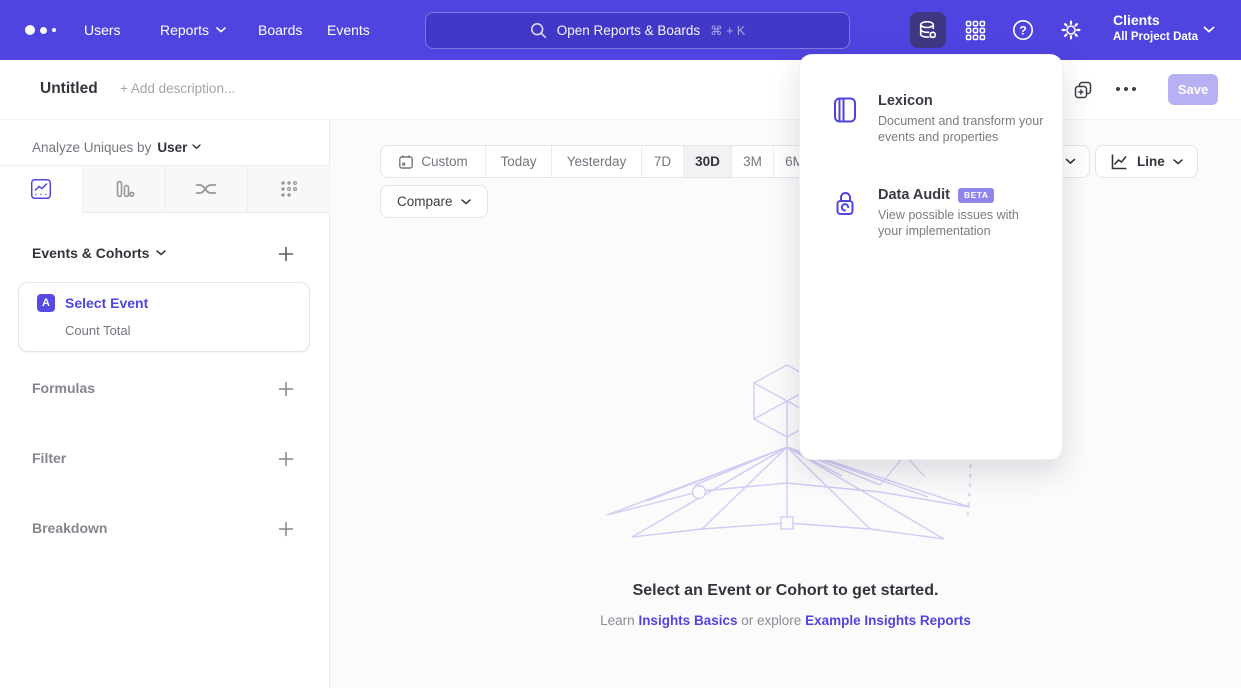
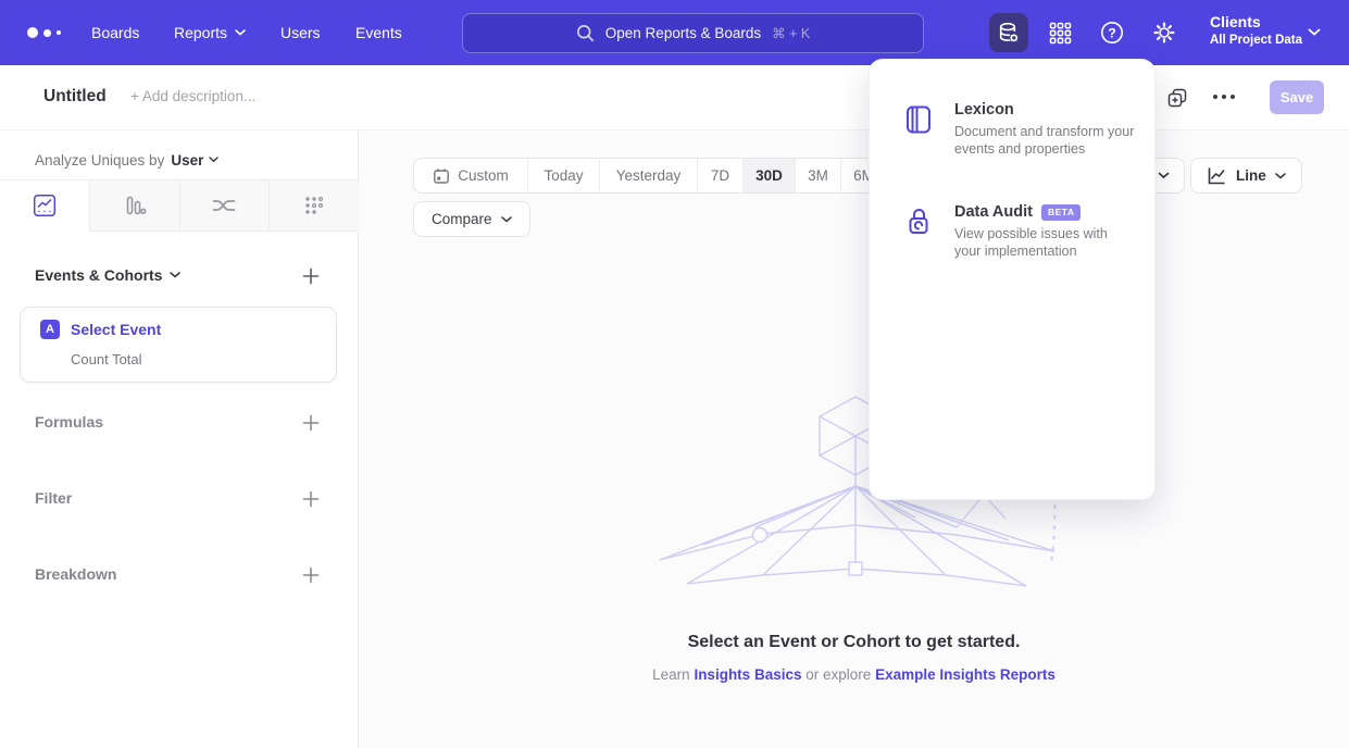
- Users
+ Boards
  Reports
- Boards
+ Users
  Events
  Open Reports & Boards
  ⌘ + K
  ?
  Clients
  All Project Data
  Untitled
  + Add description...
  Save
  Analyze Uniques by
  User
  Events & Cohorts
  A
  Select Event
  Count Total
  Formulas
  Filter
  Breakdown
  Custom
  Today
  Yesterday
  7D
  30D
  3M
  6M
  Compare
  Line
  Select an Event or Cohort to get started.
  Learn Insights Basics or explore Example Insights Reports
  Lexicon
  Document and transform your events and properties
  Data Audit
  BETA
  View possible issues with your implementation
